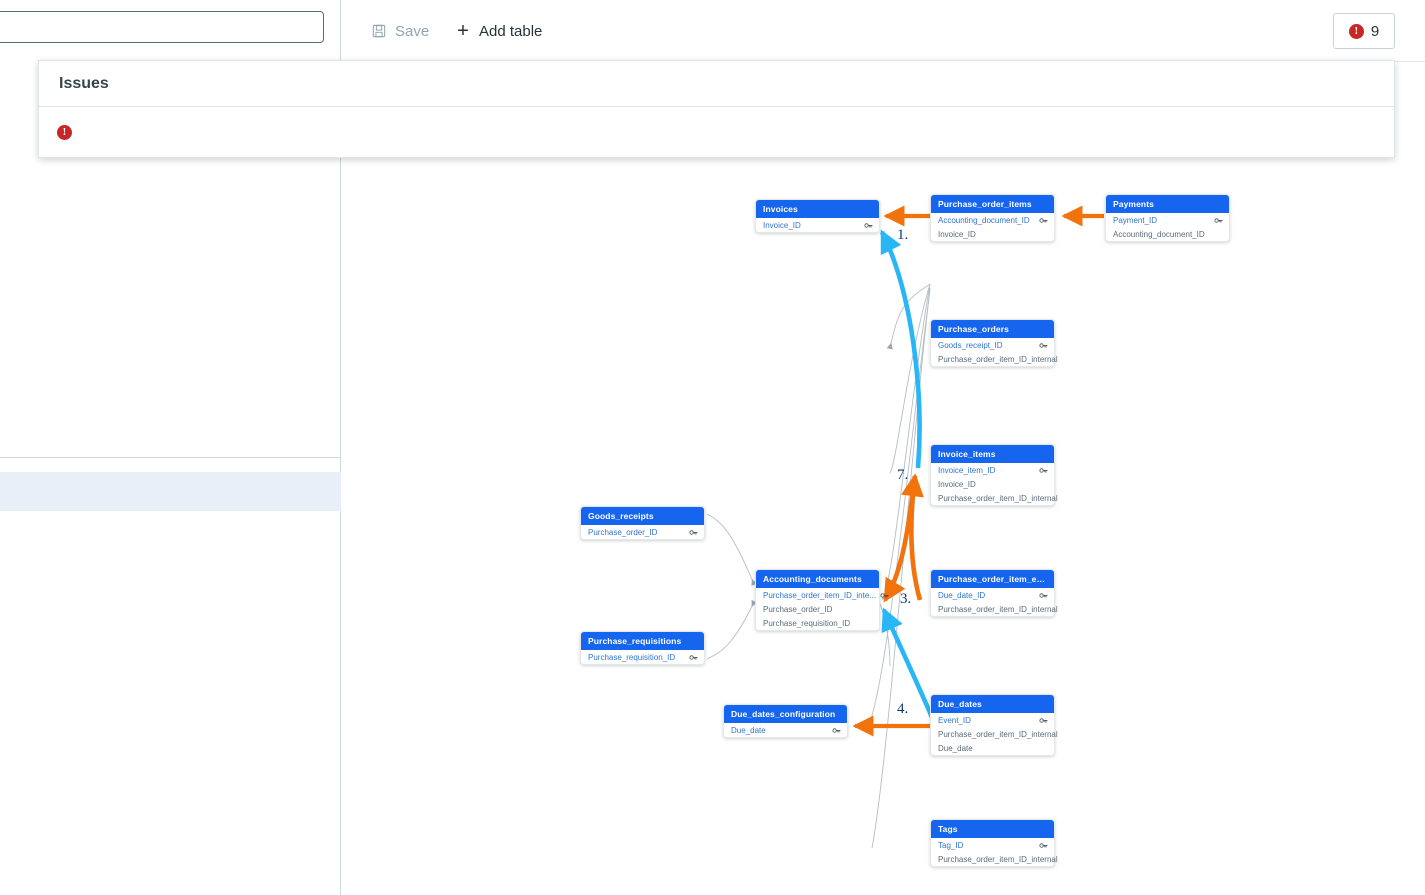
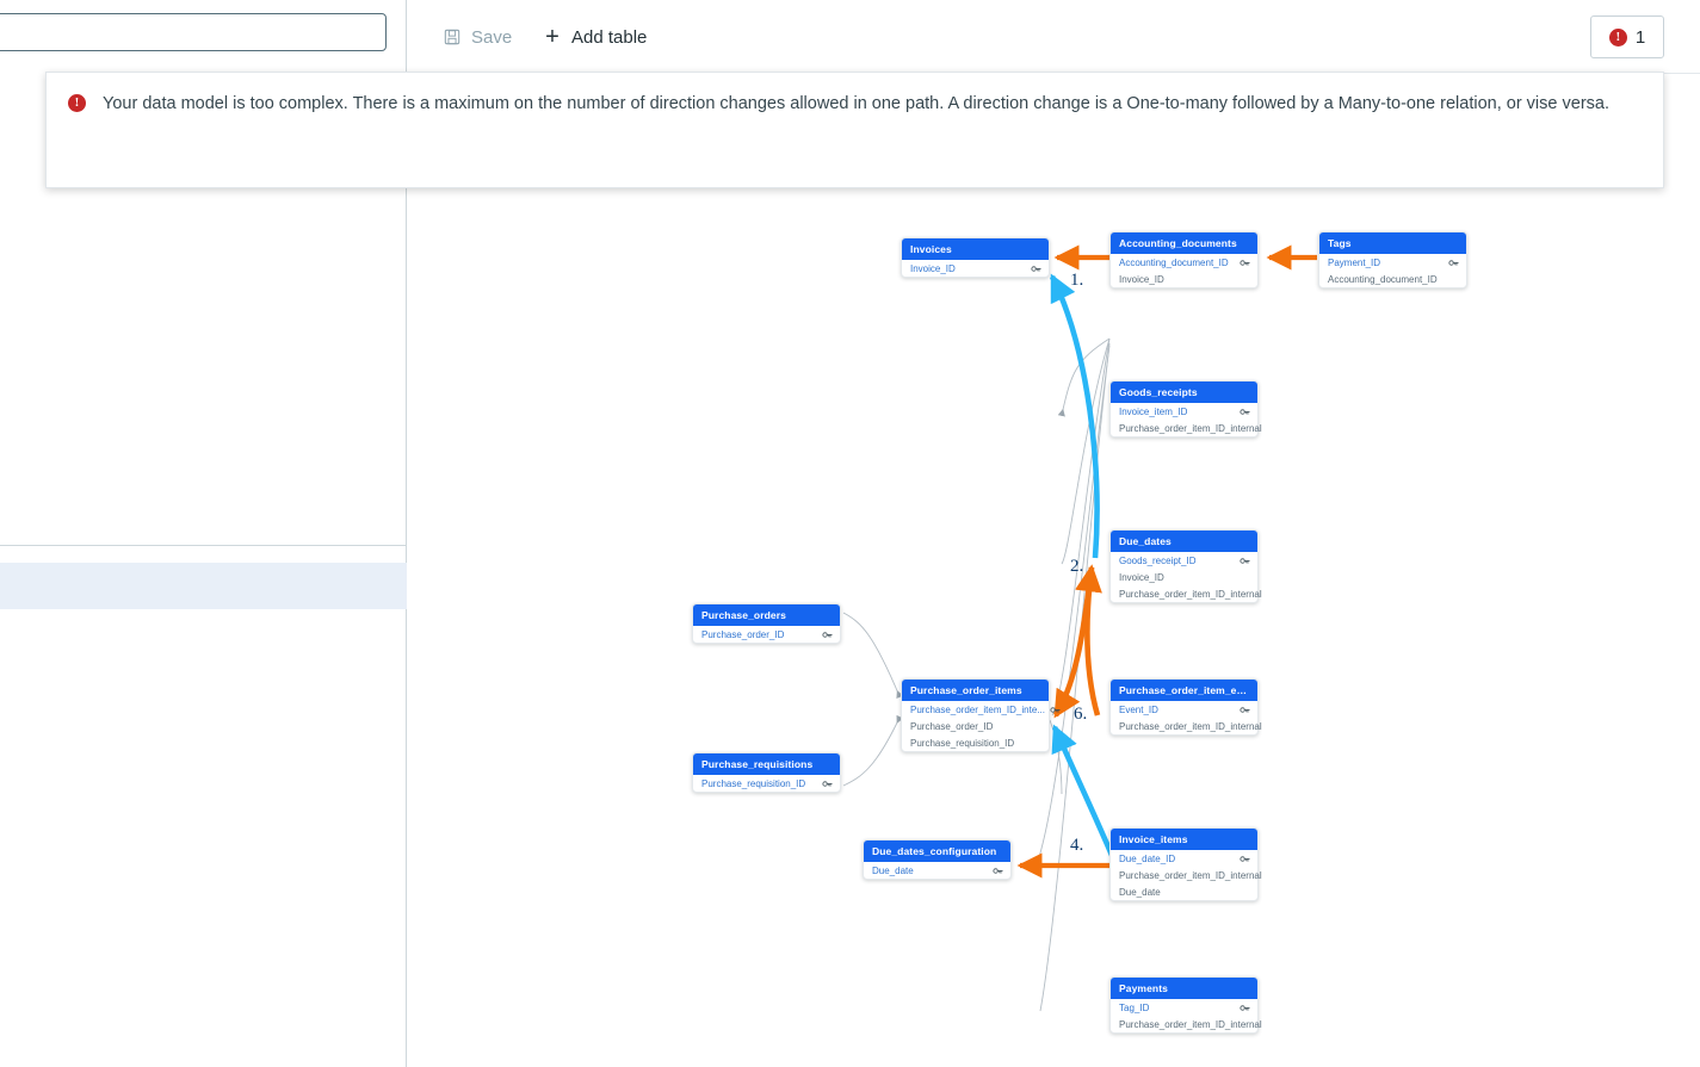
  Save
  +
  Add table
  !
- 9
+ 1
- Issues
  !
+ Your data model is too complex. There is a maximum on the number of direction changes allowed in one path. A direction change is a One-to-many followed by a Many-to-one relation, or vise versa.
  Invoices
  Invoice_ID
- Purchase_order_items
+ Accounting_documents
  Accounting_document_ID
  Invoice_ID
- Payments
+ Tags
  Payment_ID
  Accounting_document_ID
- Purchase_orders
+ Goods_receipts
- Goods_receipt_ID
+ Invoice_item_ID
  Purchase_order_item_ID_internal
- Invoice_items
+ Due_dates
- Invoice_item_ID
+ Goods_receipt_ID
  Invoice_ID
  Purchase_order_item_ID_internal
  Purchase_order_item_end_t
- Due_date_ID
+ Event_ID
  Purchase_order_item_ID_internal
- Goods_receipts
+ Purchase_orders
  Purchase_order_ID
  Purchase_requisitions
  Purchase_requisition_ID
- Accounting_documents
+ Purchase_order_items
  Purchase_order_item_ID_inte...
  Purchase_order_ID
  Purchase_requisition_ID
  Due_dates_configuration
  Due_date
- Due_dates
+ Invoice_items
- Event_ID
+ Due_date_ID
  Purchase_order_item_ID_internal
  Due_date
- Tags
+ Payments
  Tag_ID
  Purchase_order_item_ID_internal
  1.
- 7.
+ 2.
- 3.
+ 6.
  4.
